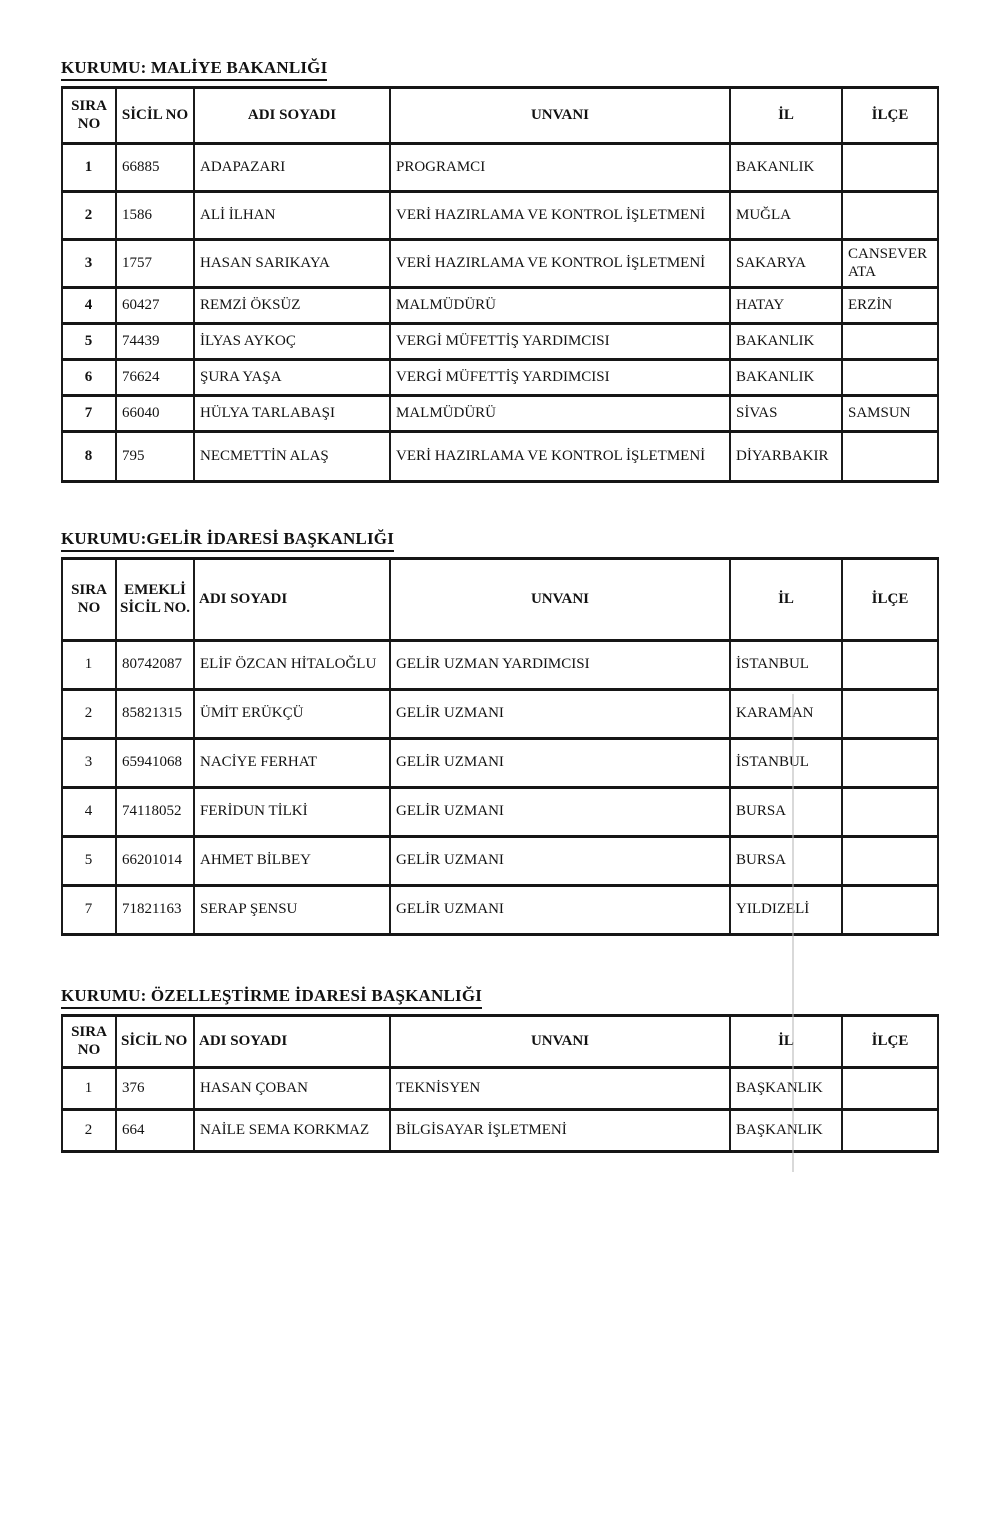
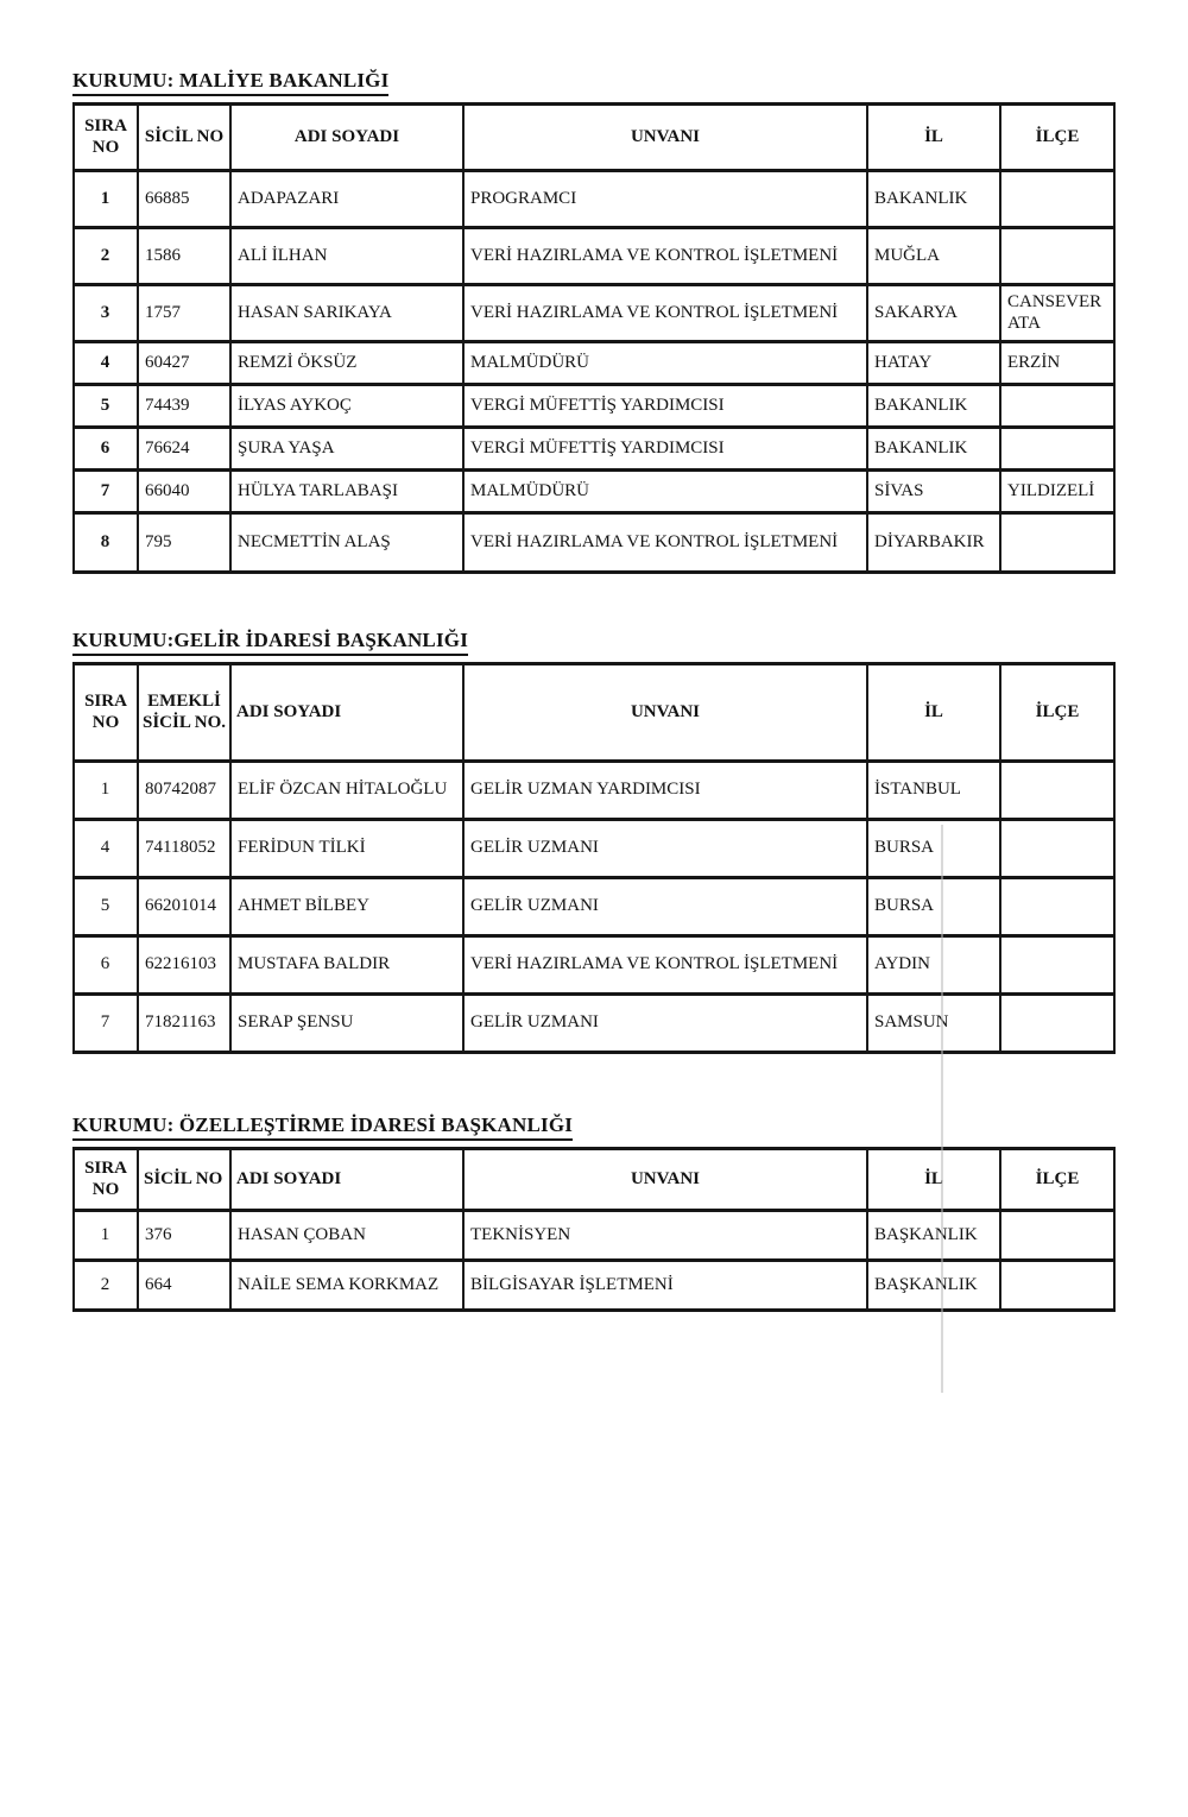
  KURUMU: MALİYE BAKANLIĞI
  SIRA NO	SİCİL NO	ADI SOYADI	UNVANI	İL	İLÇE
  1	66885	ADAPAZARI	PROGRAMCI	BAKANLIK
  2	1586	ALİ İLHAN	VERİ HAZIRLAMA VE KONTROL İŞLETMENİ	MUĞLA
  3	1757	HASAN SARIKAYA	VERİ HAZIRLAMA VE KONTROL İŞLETMENİ	SAKARYA	CANSEVER ATA
  4	60427	REMZİ ÖKSÜZ	MALMÜDÜRÜ	HATAY	ERZİN
  5	74439	İLYAS AYKOÇ	VERGİ MÜFETTİŞ YARDIMCISI	BAKANLIK
  6	76624	ŞURA YAŞA	VERGİ MÜFETTİŞ YARDIMCISI	BAKANLIK
- 7	66040	HÜLYA TARLABAŞI	MALMÜDÜRÜ	SİVAS	SAMSUN
+ 7	66040	HÜLYA TARLABAŞI	MALMÜDÜRÜ	SİVAS	YILDIZELİ
  8	795	NECMETTİN ALAŞ	VERİ HAZIRLAMA VE KONTROL İŞLETMENİ	DİYARBAKIR
  KURUMU:GELİR İDARESİ BAŞKANLIĞI
  SIRA NO	EMEKLİ SİCİL NO.	ADI SOYADI	UNVANI	İL	İLÇE
  1	80742087	ELİF ÖZCAN HİTALOĞLU	GELİR UZMAN YARDIMCISI	İSTANBUL
- 2	85821315	ÜMİT ERÜKÇÜ	GELİR UZMANI	KARAMAN
- 3	65941068	NACİYE FERHAT	GELİR UZMANI	İSTANBUL
  4	74118052	FERİDUN TİLKİ	GELİR UZMANI	BURSA
  5	66201014	AHMET BİLBEY	GELİR UZMANI	BURSA
+ 6	62216103	MUSTAFA BALDIR	VERİ HAZIRLAMA VE KONTROL İŞLETMENİ	AYDIN
- 7	71821163	SERAP ŞENSU	GELİR UZMANI	YILDIZELİ
+ 7	71821163	SERAP ŞENSU	GELİR UZMANI	SAMSUN
  KURUMU: ÖZELLEŞTİRME İDARESİ BAŞKANLIĞI
  SIRA NO	SİCİL NO	ADI SOYADI	UNVANI	İL	İLÇE
  1	376	HASAN ÇOBAN	TEKNİSYEN	BAŞKANLIK
  2	664	NAİLE SEMA KORKMAZ	BİLGİSAYAR İŞLETMENİ	BAŞKANLIK
